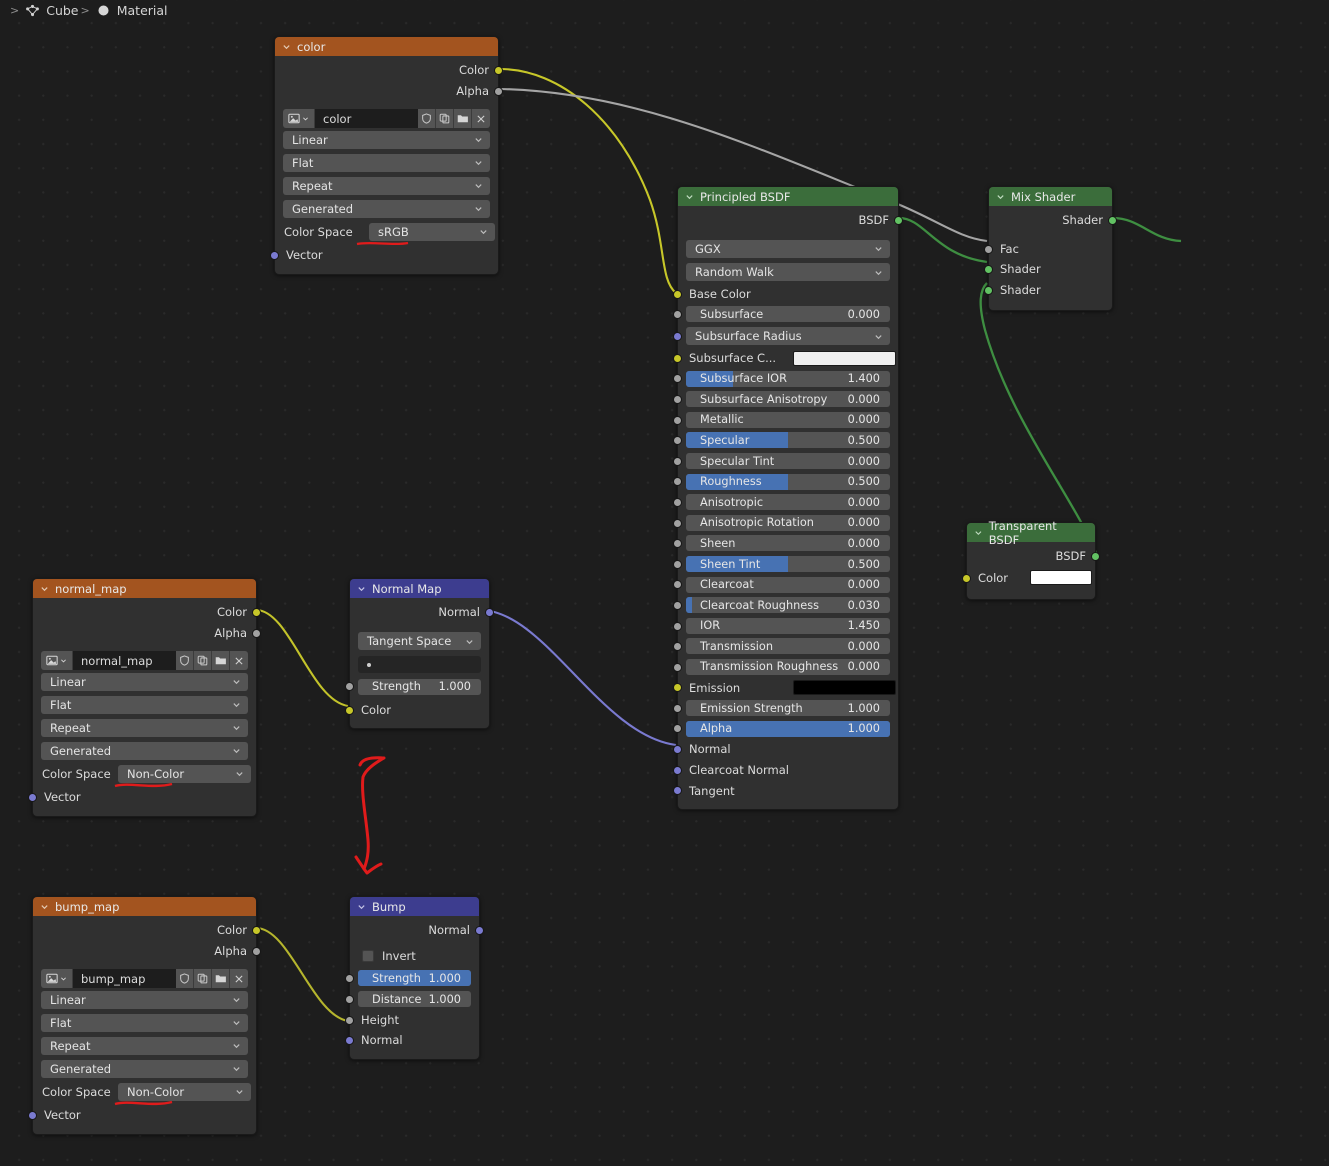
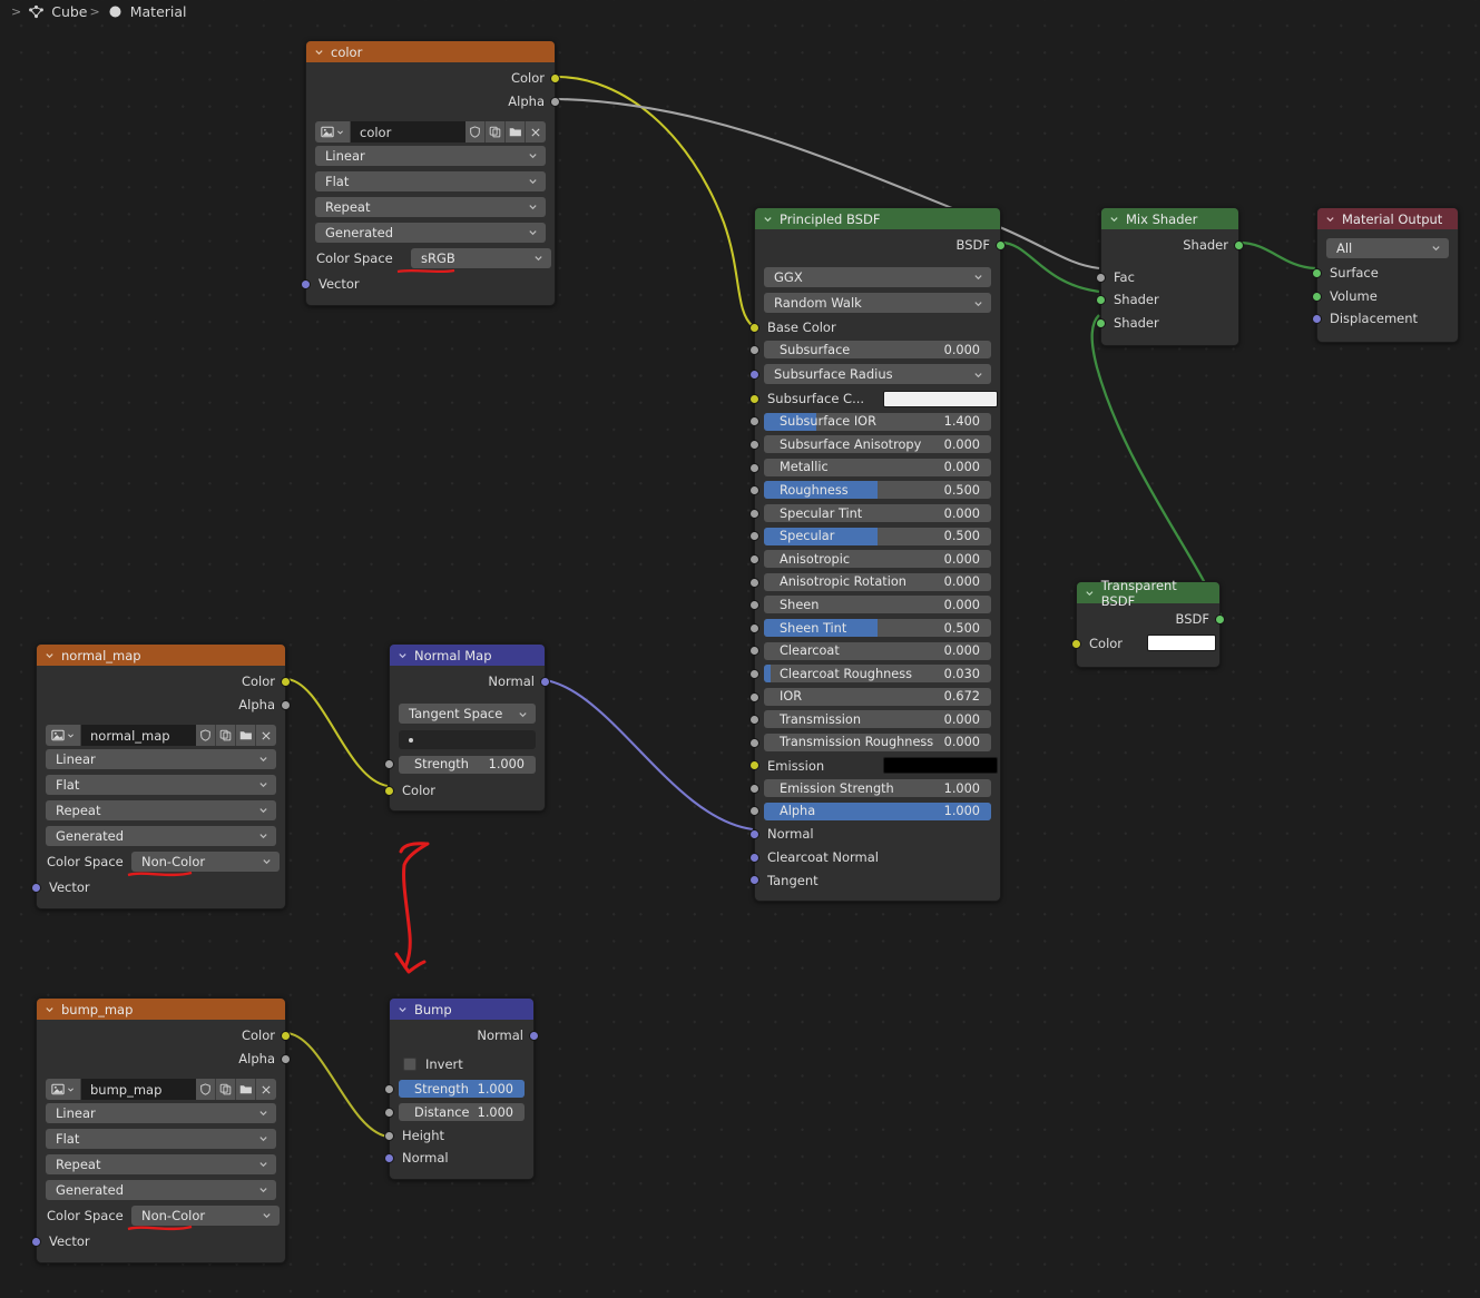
  >
  Cube
  >
  Material
  color
  Color
  Alpha
  color
  Linear
  Flat
  Repeat
  Generated
  Color Space
  sRGB
  Vector
  normal_map
  Color
  Alpha
  normal_map
  Linear
  Flat
  Repeat
  Generated
  Color Space
  Non-Color
  Vector
  bump_map
  Color
  Alpha
  bump_map
  Linear
  Flat
  Repeat
  Generated
  Color Space
  Non-Color
  Vector
  Normal Map
  Normal
  Tangent Space
  Strength
  1.000
  Color
  Bump
  Normal
  Invert
  Strength
  1.000
  Distance
  1.000
  Height
  Normal
  Principled BSDF
  BSDF
  GGX
  Random Walk
  Base Color
  Subsurface
  0.000
  Subsurface Radius
  Subsurface C...
  Subsurface IOR
  1.400
  Subsurface Anisotropy
  0.000
  Metallic
  0.000
- Specular
+ Roughness
  0.500
  Specular Tint
  0.000
- Roughness
+ Specular
  0.500
  Anisotropic
  0.000
  Anisotropic Rotation
  0.000
  Sheen
  0.000
  Sheen Tint
  0.500
  Clearcoat
  0.000
  Clearcoat Roughness
  0.030
  IOR
- 1.450
+ 0.672
  Transmission
  0.000
  Transmission Roughness
  0.000
  Emission
  Emission Strength
  1.000
  Alpha
  1.000
  Normal
  Clearcoat Normal
  Tangent
  Mix Shader
  Shader
  Fac
  Shader
  Shader
+ Material Output
+ All
+ Surface
+ Volume
+ Displacement
  Transparent BSDF
  BSDF
  Color
